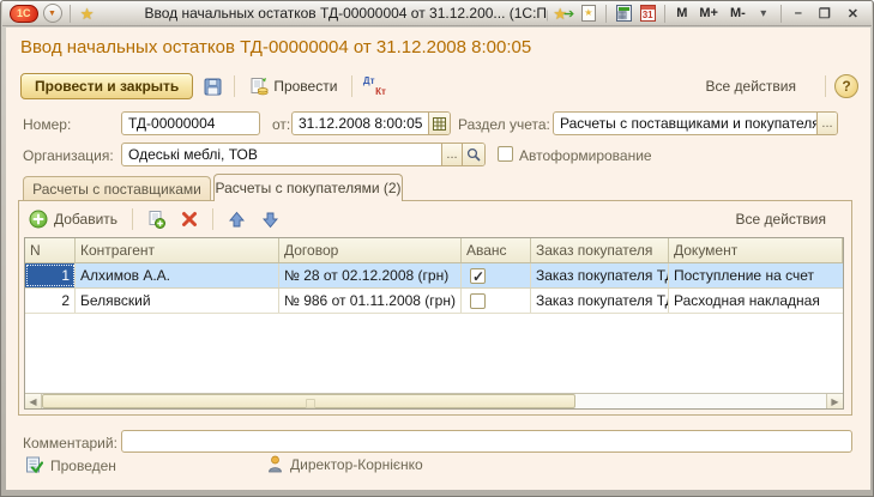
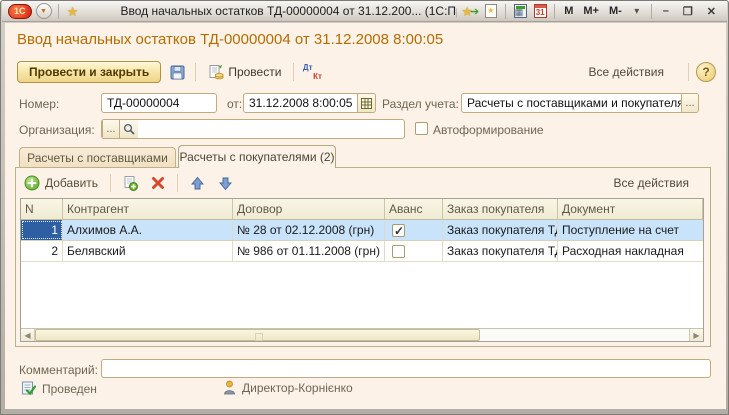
  1С
  ★
  Ввод начальных остатков ТД-00000004 от 31.12.200... (1С:П
  ★
  ➔
  31
  M
  M+
  M-
  –
  ❐
  ✕
  Ввод начальных остатков ТД-00000004 от 31.12.2008 8:00:05
  Провести и закрыть
  Провести
  Дт
  Кт
  Все действия
  ?
  Номер:
  ТД-00000004
  от:
  31.12.2008 8:00:05
  Раздел учета:
  Расчеты с поставщиками и покупател
  ...
  Организация:
- Одеські меблі, ТОВ
  ...
  Автоформирование
  Расчеты с поставщиками
  Расчеты с покупателями (2)
  Добавить
  Все действия
  N
  Контрагент
  Договор
  Аванс
  Заказ покупателя
  Документ
  1
  Алхимов А.А.
  № 28 от 02.12.2008 (грн)
  Поступление на счет
  2
  Белявский
  № 986 от 01.11.2008 (грн)
  Расходная накладная
  ◀
  ▶
  Комментарий:
  Проведен
  Директор-Корнієнко
